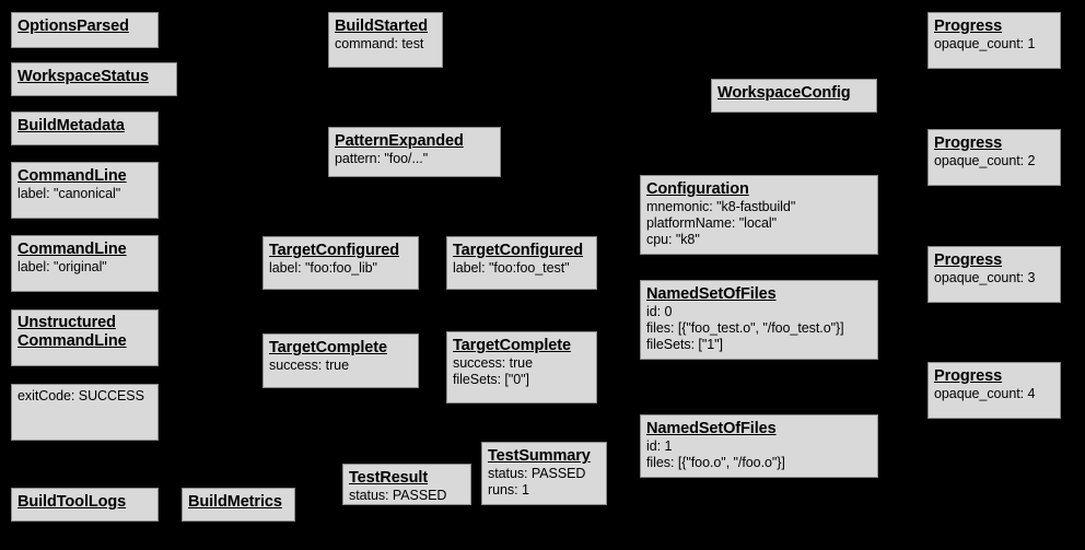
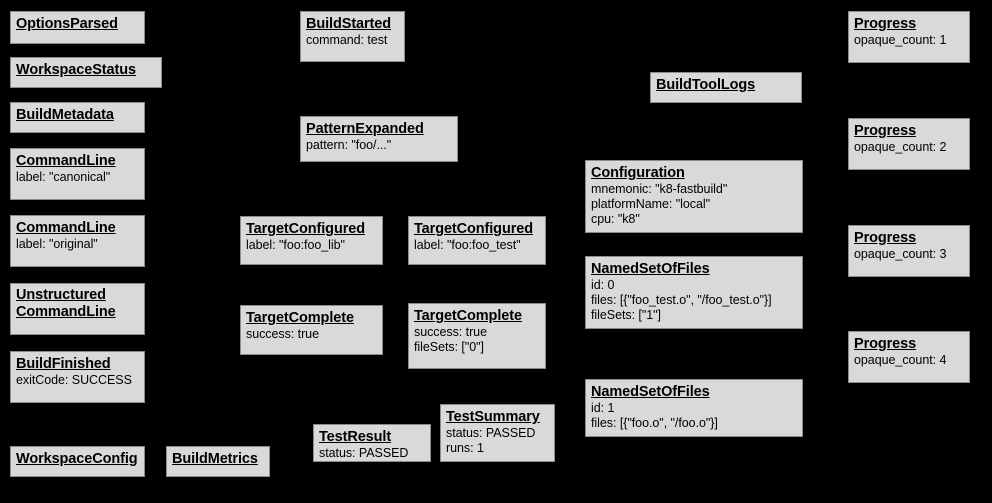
  OptionsParsed
  WorkspaceStatus
  BuildMetadata
  CommandLine
  label: "canonical"
  CommandLine
  label: "original"
  Unstructured
  CommandLine
+ BuildFinished
  exitCode: SUCCESS
- BuildToolLogs
+ WorkspaceConfig
  BuildMetrics
  BuildStarted
  command: test
  PatternExpanded
  pattern: "foo/..."
  TargetConfigured
  label: "foo:foo_lib"
  TargetConfigured
  label: "foo:foo_test"
  TargetComplete
  success: true
  TargetComplete
  success: true
  fileSets: ["0"]
  TestResult
  status: PASSED
  TestSummary
  status: PASSED
  runs: 1
- WorkspaceConfig
+ BuildToolLogs
  Configuration
  mnemonic: "k8-fastbuild"
  platformName: "local"
  cpu: "k8"
  NamedSetOfFiles
  id: 0
  files: [{"foo_test.o", "/foo_test.o"}]
  fileSets: ["1"]
  NamedSetOfFiles
  id: 1
  files: [{"foo.o", "/foo.o"}]
  Progress
  opaque_count: 1
  Progress
  opaque_count: 2
  Progress
  opaque_count: 3
  Progress
  opaque_count: 4
